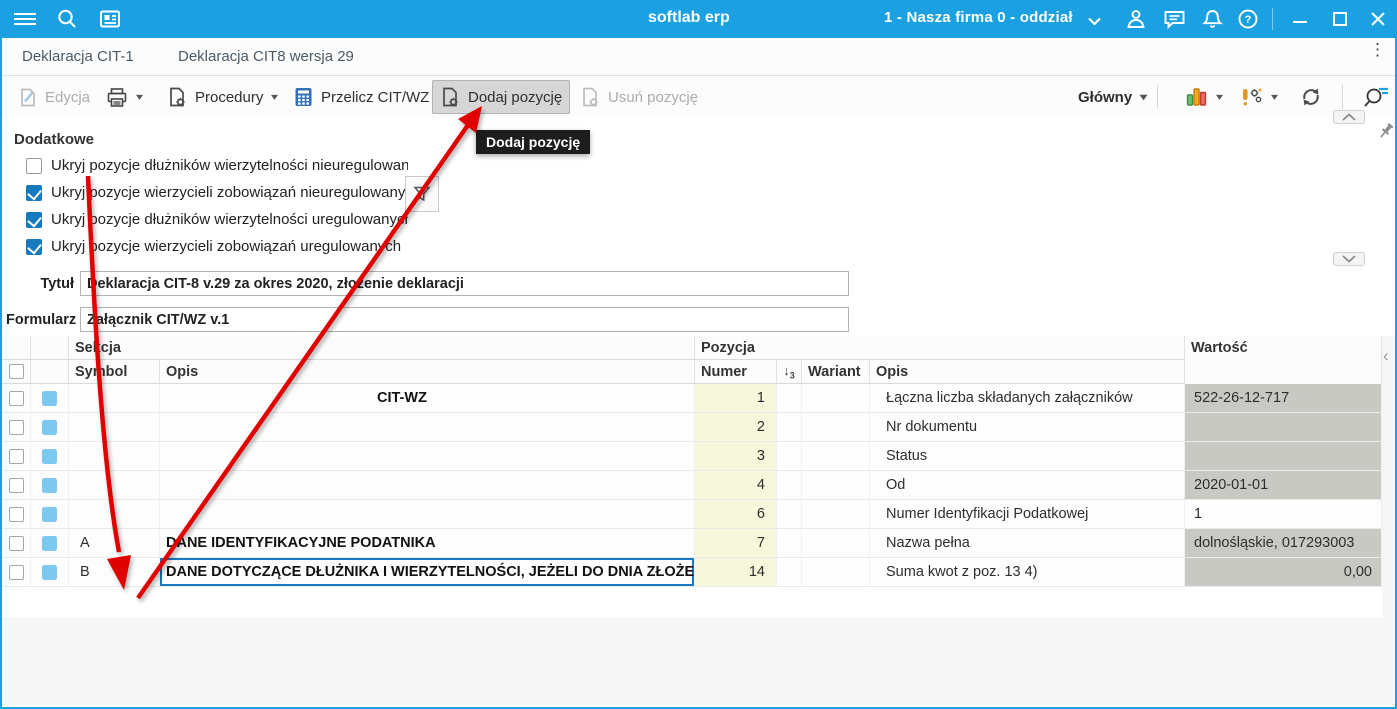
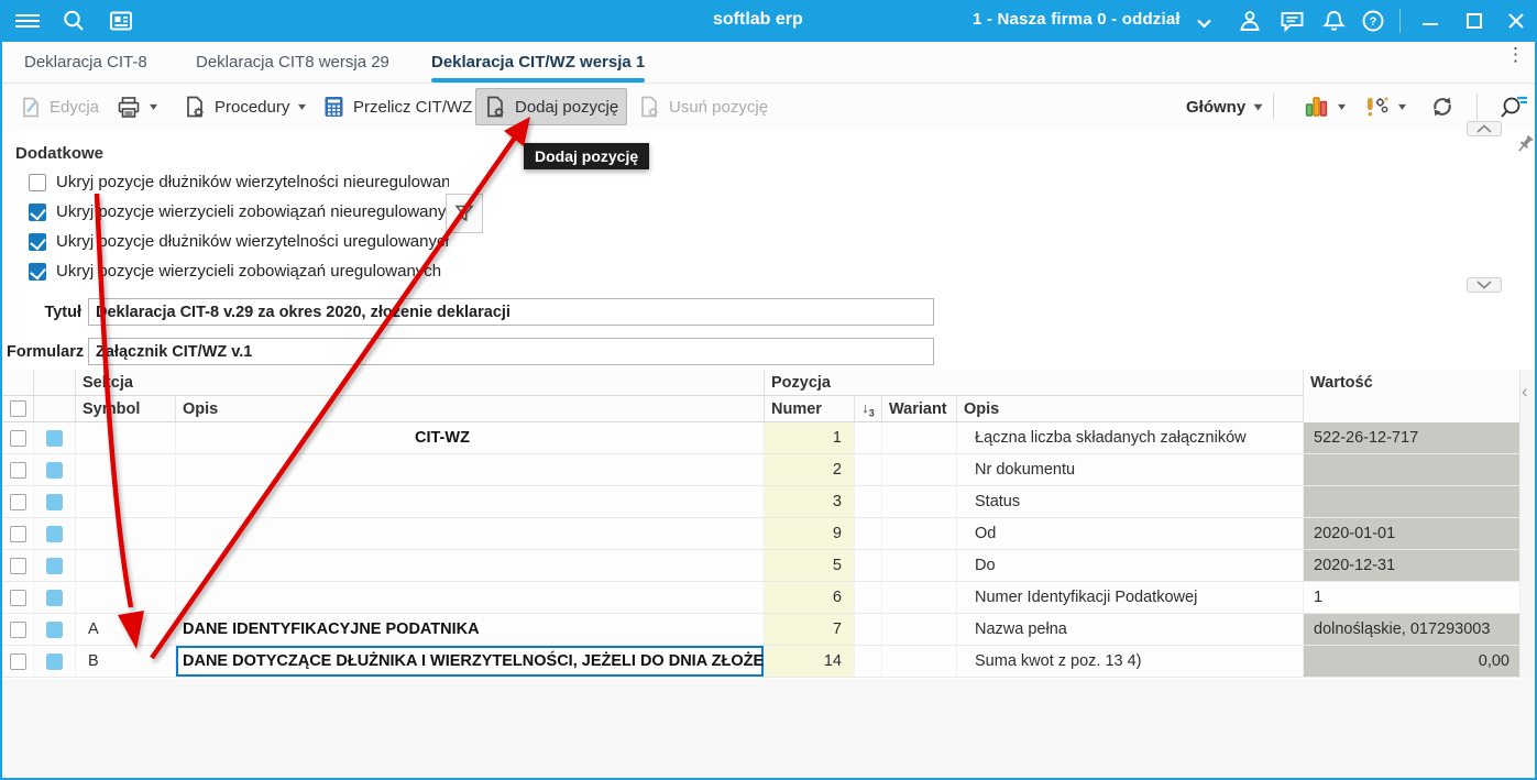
  softlab erp
  1 - Nasza firma 0 - oddział
  ?
- Deklaracja CIT-1
+ Deklaracja CIT-8
  Deklaracja CIT8 wersja 29
+ Deklaracja CIT/WZ wersja 1
  ⋮
  Edycja
  ▾
  Procedury
  ▾
  Przelicz CIT/WZ
  Dodaj pozycję
  Usuń pozycję
  Główny
  ▾
  ▾
  ▾
  Dodatkowe
  Ukryj pozycje dłużników wierzytelności nieuregulowan
  Ukryj pozycje wierzycieli zobowiązań nieuregulowany
  Ukryj pozycje dłużników wierzytelności uregulowany
  Ukryjozycje wierzycieli zobowiązań uregulowanch
  Tytuł
  eklaracja CIT-8 v.29 za okres 2020, złożenie deklaracji
  Formularz
  Załącznik CIT/WZ v.1
  Secja
  Pozycja
  Wartość
  Sybol
  Opis
  Numer
  ↓3
  Wariant
  Opis
  CIT-WZ
  1
  Łączna liczba składanych załączników
  522-26-12-717
  2
  Nr dokumentu
  3
  Status
- 4
+ 9
  Od
  2020-01-01
+ 5
+ Do
+ 2020-12-31
  6
  Numer Identyfikacji Podatkowej
  1
  A
  DANE IDENTYFIKACYJNE PODATNIKA
  7
  Nazwa pełna
  dolnośląskie, 017293003
  B
  DANE DOTYCZĄCE DŁUŻNIKA I WIERZYTELNOŚCI, JEŻELI DO DNIA ZŁOŻE
  14
  Suma kwot z poz. 13 4)
  0,00
  ‹
  Dodaj pozycję
